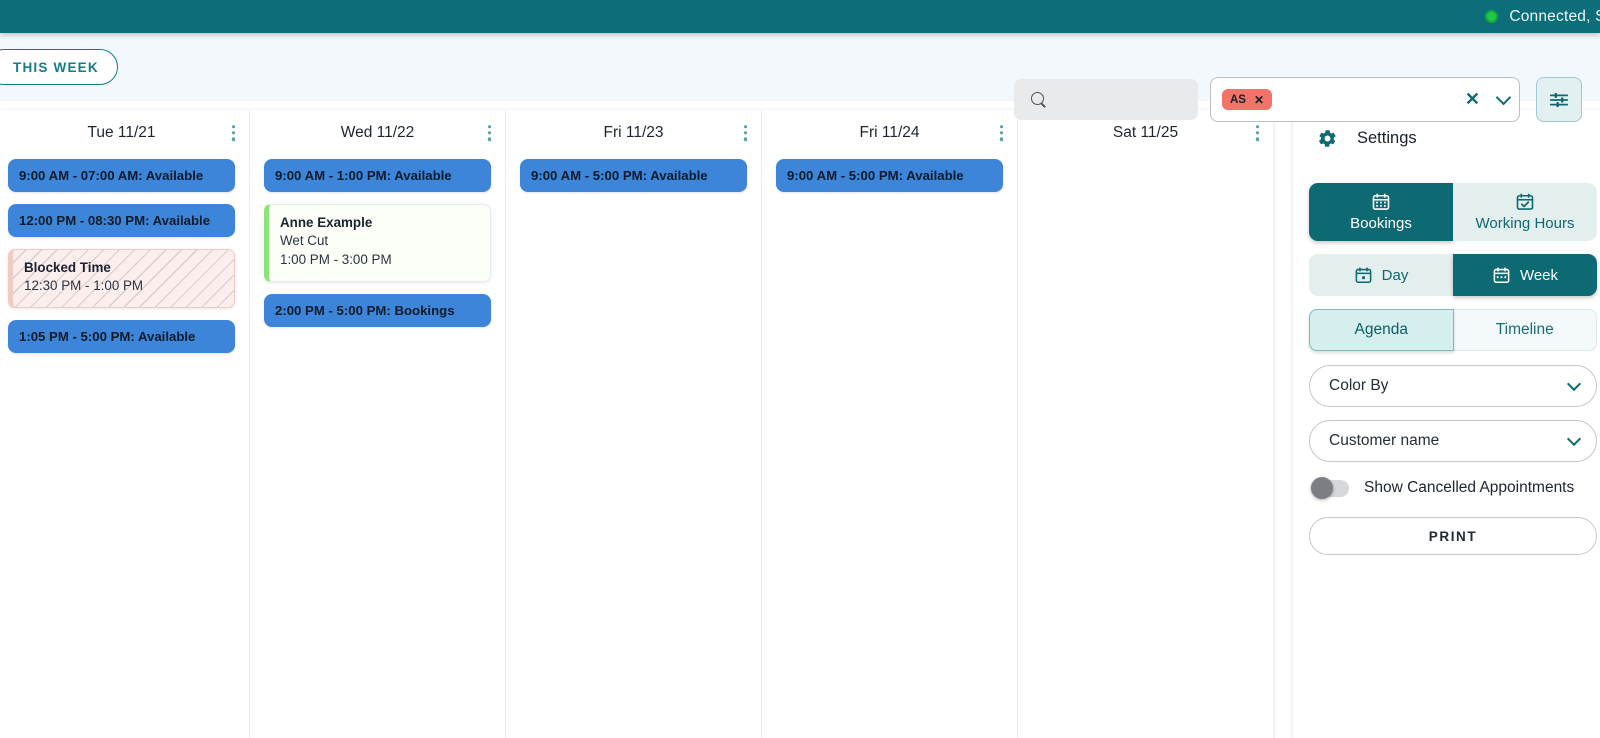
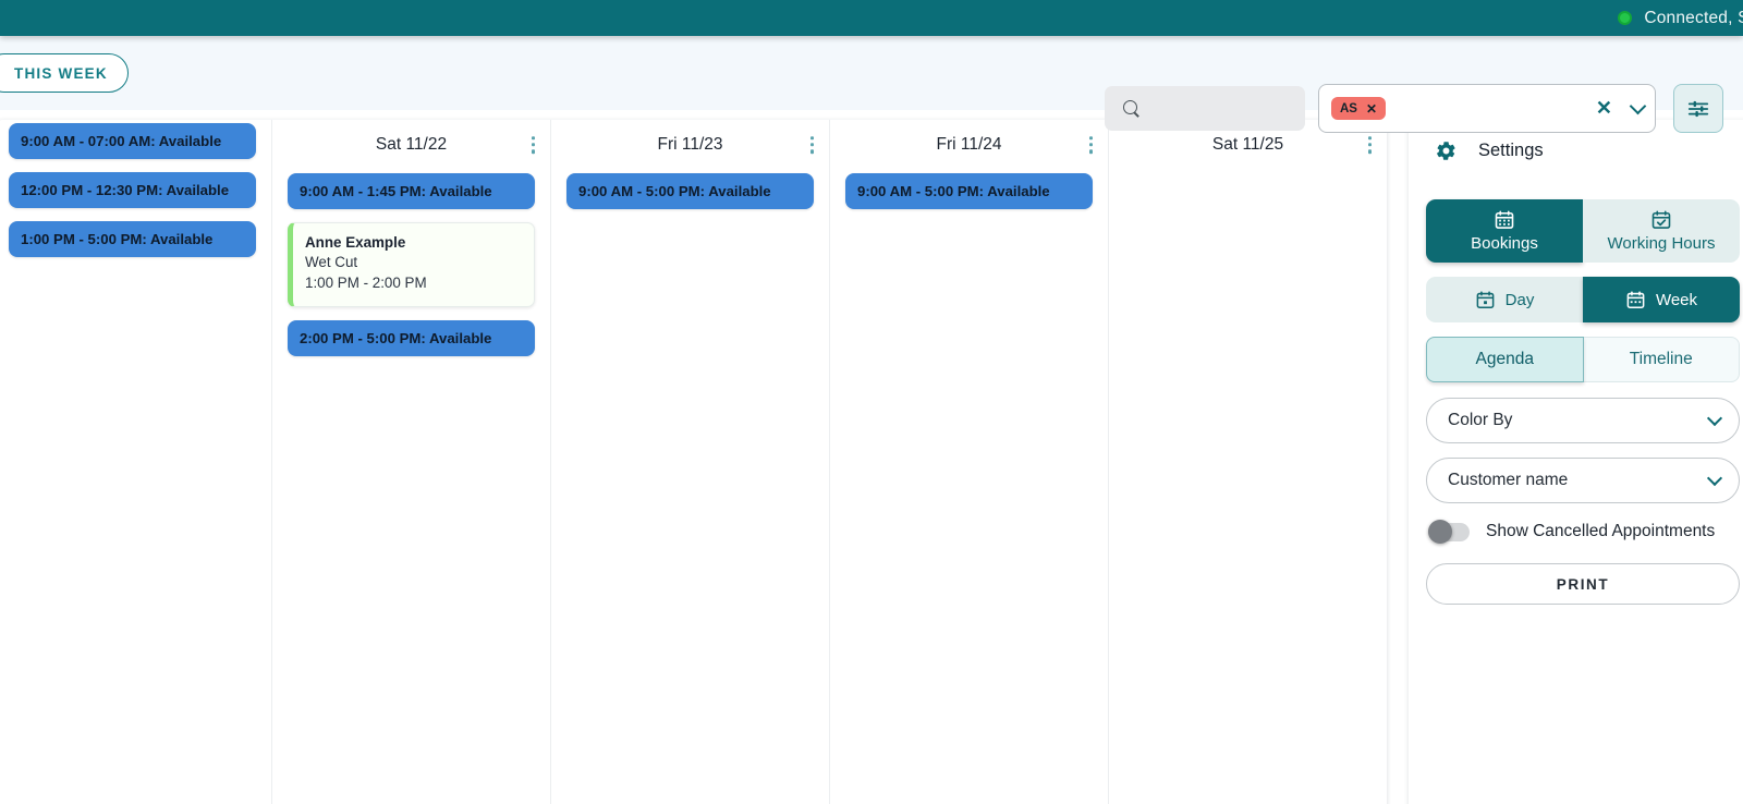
  THIS WEEK
  AS
  ✕
  ✕
- Tue 11/21
  9:00 AM - 07:00 AM: Available
- 12:00 PM - 08:30 PM: Available
+ 12:00 PM - 12:30 PM: Available
- Blocked Time
- 12:30 PM - 1:00 PM
- 1:05 PM - 5:00 PM: Available
+ 1:00 PM - 5:00 PM: Available
- Wed 11/22
+ Sat 11/22
- 9:00 AM - 1:00 PM: Available
+ 9:00 AM - 1:45 PM: Available
  Anne Example
  Wet Cut
- 1:00 PM - 3:00 PM
+ 1:00 PM - 2:00 PM
- 2:00 PM - 5:00 PM: Bookings
+ 2:00 PM - 5:00 PM: Available
  Fri 11/23
  9:00 AM - 5:00 PM: Available
  Fri 11/24
  9:00 AM - 5:00 PM: Available
  Sat 11/25
  Settings
  Bookings
  Working Hours
  Day
  Week
  Agenda
  Timeline
  Color By
  Customer name
  Show Cancelled Appointments
  PRINT
